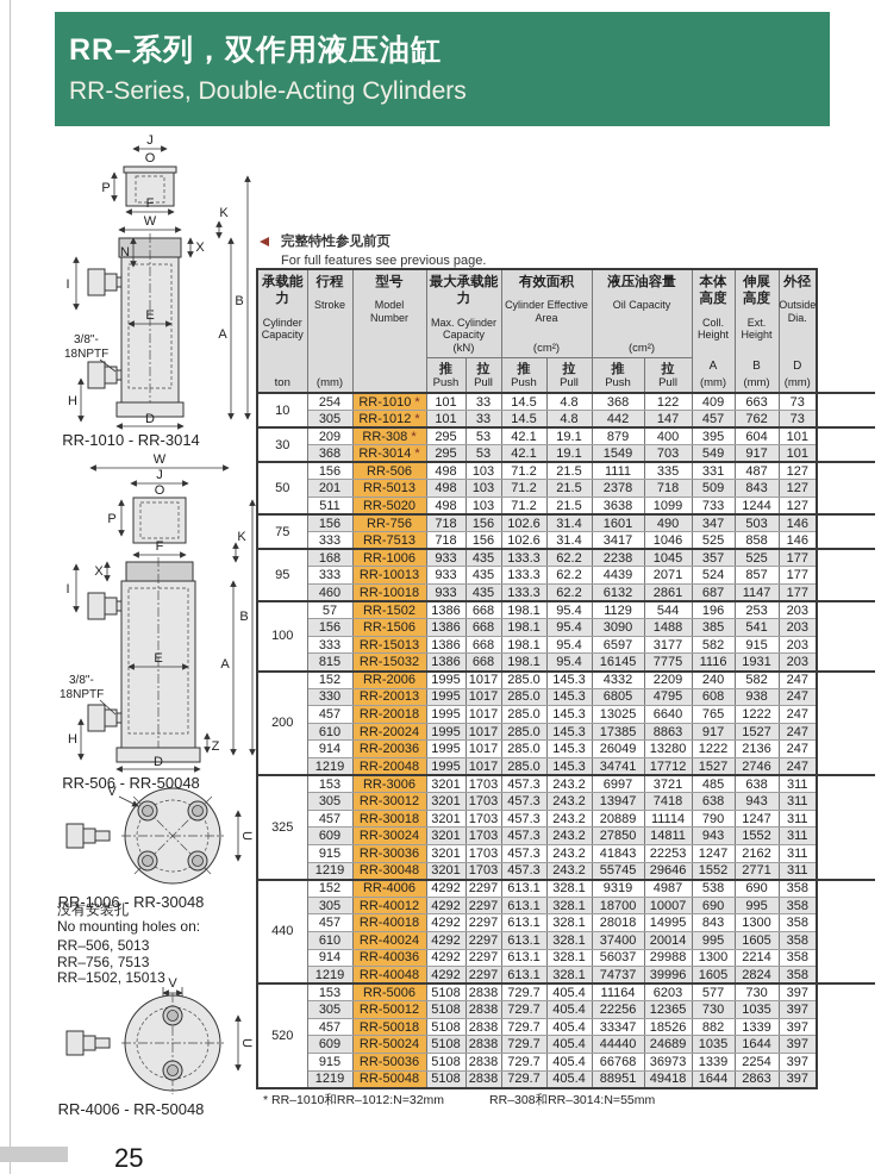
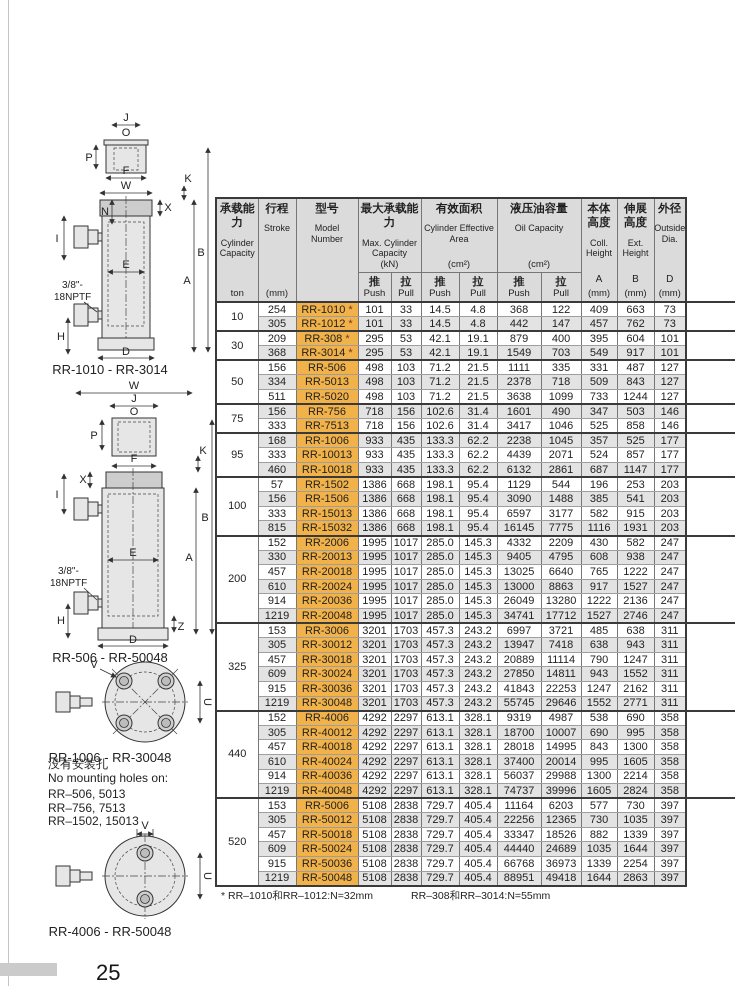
- RR–系列，双作用液压油缸
- RR-Series, Double-Acting Cylinders
  J
  O
  P
  F
  W
  K
  X
  N
  I
  B
  A
  E
  3/8"-
  18NPTF
  H
  D
  RR-1010 - RR-3014
  W
  J
  O
  P
  F
  K
  X
  I
  B
  A
  E
  3/8"-
  18NPTF
  H
  Z
  D
  RR-506 - RR-50048
  V
  RR-1006 - RR-30048
  没有安装孔
  No mounting holes on:
  RR–506, 5013
  RR–756, 7513
  RR–1502, 15013
  V
  RR-4006 - RR-50048
- 完整特性参见前页
- For full features see previous page.
  承载能力 Cylinder Capacity ton	行程 Stroke (mm)	型号 Model Number	最大承载能力 Max. Cylinder Capacity (kN)	有效面积 Cylinder Effective Area (cm²)	液压油容量 Oil Capacity (cm²)	本体高度 Coll. Height A (mm)	伸展高度 Ext. Height B (mm)	外径 Outside Dia. D (mm)
  推Push	拉Pull	推Push	拉Pull	推Push	拉Pull
  10	254	RR-1010 *	101	33	14.5	4.8	368	122	409	663	73
  305	RR-1012 *	101	33	14.5	4.8	442	147	457	762	73
  30	209	RR-308 *	295	53	42.1	19.1	879	400	395	604	101
  368	RR-3014 *	295	53	42.1	19.1	1549	703	549	917	101
  50	156	RR-506	498	103	71.2	21.5	1111	335	331	487	127
- 201	RR-5013	498	103	71.2	21.5	2378	718	509	843	127
+ 334	RR-5013	498	103	71.2	21.5	2378	718	509	843	127
  511	RR-5020	498	103	71.2	21.5	3638	1099	733	1244	127
  75	156	RR-756	718	156	102.6	31.4	1601	490	347	503	146
  333	RR-7513	718	156	102.6	31.4	3417	1046	525	858	146
  95	168	RR-1006	933	435	133.3	62.2	2238	1045	357	525	177
  333	RR-10013	933	435	133.3	62.2	4439	2071	524	857	177
  460	RR-10018	933	435	133.3	62.2	6132	2861	687	1147	177
  100	57	RR-1502	1386	668	198.1	95.4	1129	544	196	253	203
  156	RR-1506	1386	668	198.1	95.4	3090	1488	385	541	203
  333	RR-15013	1386	668	198.1	95.4	6597	3177	582	915	203
  815	RR-15032	1386	668	198.1	95.4	16145	7775	1116	1931	203
- 200	152	RR-2006	1995	1017	285.0	145.3	4332	2209	240	582	247
+ 200	152	RR-2006	1995	1017	285.0	145.3	4332	2209	430	582	247
- 330	RR-20013	1995	1017	285.0	145.3	6805	4795	608	938	247
+ 330	RR-20013	1995	1017	285.0	145.3	9405	4795	608	938	247
  457	RR-20018	1995	1017	285.0	145.3	13025	6640	765	1222	247
- 610	RR-20024	1995	1017	285.0	145.3	17385	8863	917	1527	247
+ 610	RR-20024	1995	1017	285.0	145.3	13000	8863	917	1527	247
  914	RR-20036	1995	1017	285.0	145.3	26049	13280	1222	2136	247
  1219	RR-20048	1995	1017	285.0	145.3	34741	17712	1527	2746	247
  325	153	RR-3006	3201	1703	457.3	243.2	6997	3721	485	638	311
  305	RR-30012	3201	1703	457.3	243.2	13947	7418	638	943	311
  457	RR-30018	3201	1703	457.3	243.2	20889	11114	790	1247	311
  609	RR-30024	3201	1703	457.3	243.2	27850	14811	943	1552	311
  915	RR-30036	3201	1703	457.3	243.2	41843	22253	1247	2162	311
  1219	RR-30048	3201	1703	457.3	243.2	55745	29646	1552	2771	311
  440	152	RR-4006	4292	2297	613.1	328.1	9319	4987	538	690	358
  305	RR-40012	4292	2297	613.1	328.1	18700	10007	690	995	358
  457	RR-40018	4292	2297	613.1	328.1	28018	14995	843	1300	358
  610	RR-40024	4292	2297	613.1	328.1	37400	20014	995	1605	358
  914	RR-40036	4292	2297	613.1	328.1	56037	29988	1300	2214	358
  1219	RR-40048	4292	2297	613.1	328.1	74737	39996	1605	2824	358
  520	153	RR-5006	5108	2838	729.7	405.4	11164	6203	577	730	397
  305	RR-50012	5108	2838	729.7	405.4	22256	12365	730	1035	397
  457	RR-50018	5108	2838	729.7	405.4	33347	18526	882	1339	397
  609	RR-50024	5108	2838	729.7	405.4	44440	24689	1035	1644	397
  915	RR-50036	5108	2838	729.7	405.4	66768	36973	1339	2254	397
  1219	RR-50048	5108	2838	729.7	405.4	88951	49418	1644	2863	397
  * RR–1010和RR–1012:N=32mm RR–308和RR–3014:N=55mm
  25
